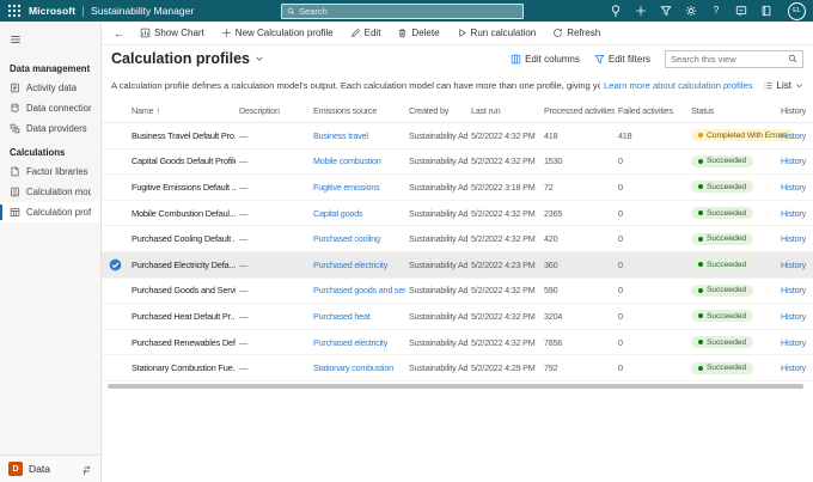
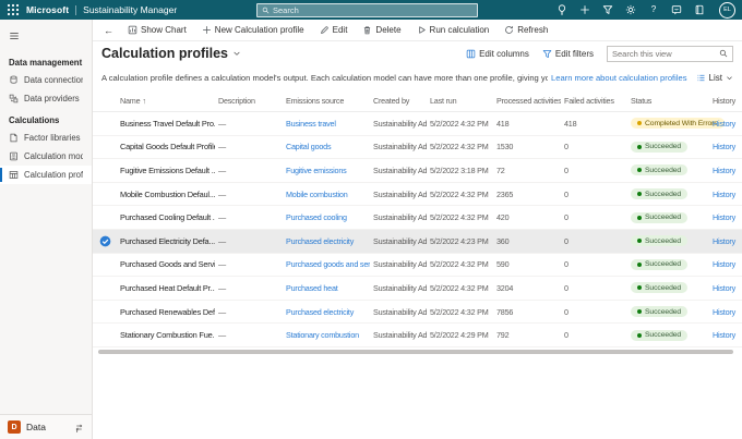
  Microsoft
  Sustainability Manager
  Search
  ?
  Data management
- Activity data
  Data connectio
  Data providers
  Calculations
  Factor libraries
  Calculation mod
  Calculation prof
  Data
  ←
  Show Chart
  New Calculation profile
  Edit
  Delete
  Run calculation
  Refresh
  Calculation profiles
  Edit columns
  Edit filters
  Search this view
  A calculation profile defines a calculation model's output. Each calculation model can have more than one profile, giving yo
  Learn more about calculation profiles
  List
  Name ↑
  Description
  Emissions source
  Created by
  Last run
  Processed activities
  Failed activities
  Status
  History
  Business Travel Default Pro.
  —
  Business travel
  Sustainability Ad
  5/2/2022 4:32 PM
  418
  418
  History
  Capital Goods Default Profil
  —
- Mobile combustion
+ Capital goods
  Sustainability Ad
  5/2/2022 4:32 PM
  1530
  0
  History
  Fugitive Emissions Default ..
  —
  Fugitive emissions
  Sustainability Ad
  5/2/2022 3:18 PM
  72
  0
  History
  Mobile Combustion Defaul...
  —
- Capital goods
+ Mobile combustion
  Sustainability Ad
  5/2/2022 4:32 PM
  2365
  0
  History
  Purchased Cooling Default .
  —
  Purchased cooling
  Sustainability Ad
  5/2/2022 4:32 PM
  420
  0
  History
  Purchased Electricity Defa...
  —
  Purchased electricity
  Sustainability Ad
  5/2/2022 4:23 PM
  360
  0
  History
  Purchased Goods and Servi
  —
  Purchased goods and ser
  Sustainability Ad
  5/2/2022 4:32 PM
  590
  0
  History
  Purchased Heat Default Pr..
  —
  Purchased heat
  Sustainability Ad
  5/2/2022 4:32 PM
  3204
  0
  History
  Purchased Renewables Def
  —
  Purchased electricity
  Sustainability Ad
  5/2/2022 4:32 PM
  7856
  0
  History
  Stationary Combustion Fue.
  —
  Stationary combustion
  Sustainability Ad
  5/2/2022 4:29 PM
  792
  0
  History
